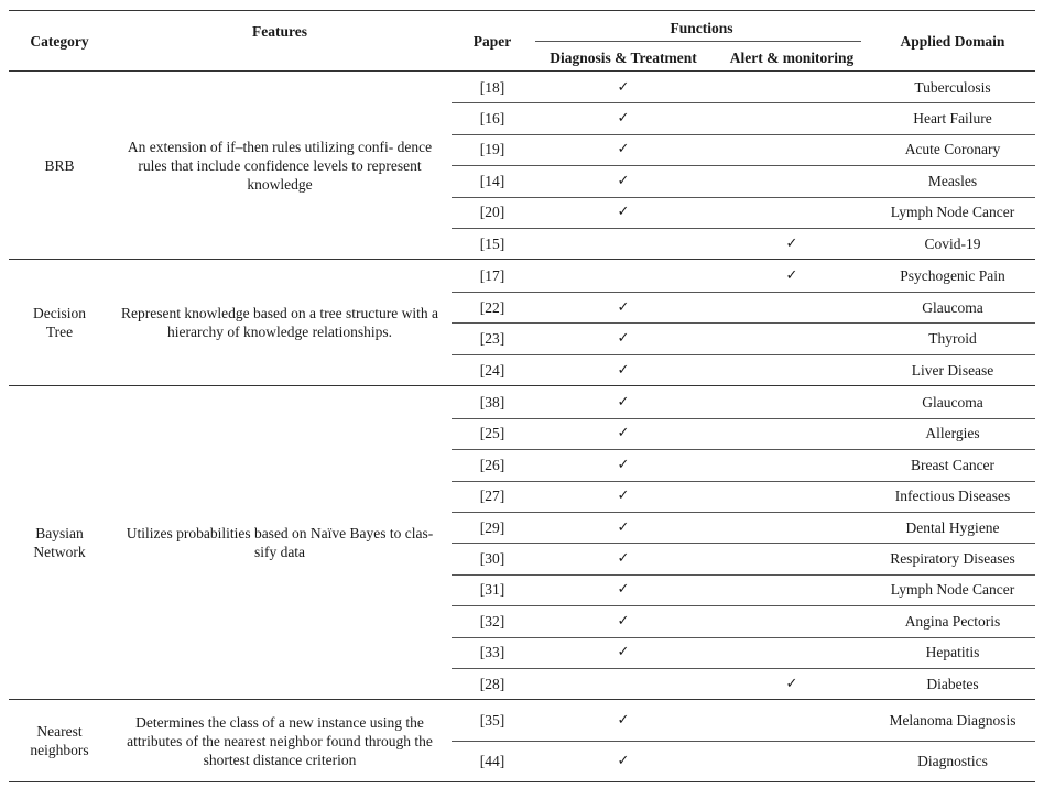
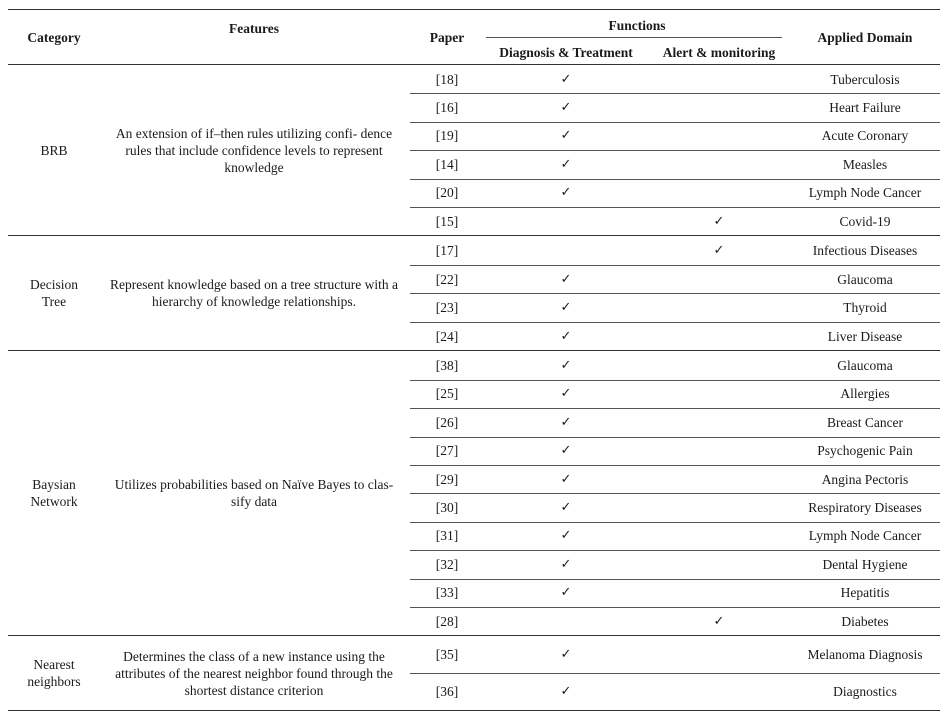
  Category
  Features
  Paper
  Functions
  Diagnosis & Treatment
  Alert & monitoring
  Applied Domain
  [18]
  ✓
  Tuberculosis
  [16]
  ✓
  Heart Failure
  [19]
  ✓
  Acute Coronary
  [14]
  ✓
  Measles
  [20]
  ✓
  Lymph Node Cancer
  [15]
  ✓
  Covid-19
  BRB
  An extension of if–then rules utilizing confi- dence rules that include confidence levels to represent knowledge
  [17]
  ✓
- Psychogenic Pain
+ Infectious Diseases
  [22]
  ✓
  Glaucoma
  [23]
  ✓
  Thyroid
  [24]
  ✓
  Liver Disease
  Decision Tree
  Represent knowledge based on a tree structure with a hierarchy of knowledge relationships.
  [38]
  ✓
  Glaucoma
  [25]
  ✓
  Allergies
  [26]
  ✓
  Breast Cancer
  [27]
  ✓
- Infectious Diseases
+ Psychogenic Pain
  [29]
  ✓
- Dental Hygiene
+ Angina Pectoris
  [30]
  ✓
  Respiratory Diseases
  [31]
  ✓
  Lymph Node Cancer
  [32]
  ✓
- Angina Pectoris
+ Dental Hygiene
  [33]
  ✓
  Hepatitis
  [28]
  ✓
  Diabetes
  Baysian Network
  Utilizes probabilities based on Naïve Bayes to clas- sify data
  [35]
  ✓
  Melanoma Diagnosis
- [44]
+ [36]
  ✓
  Diagnostics
  Nearest neighbors
  Determines the class of a new instance using the attributes of the nearest neighbor found through the shortest distance criterion
